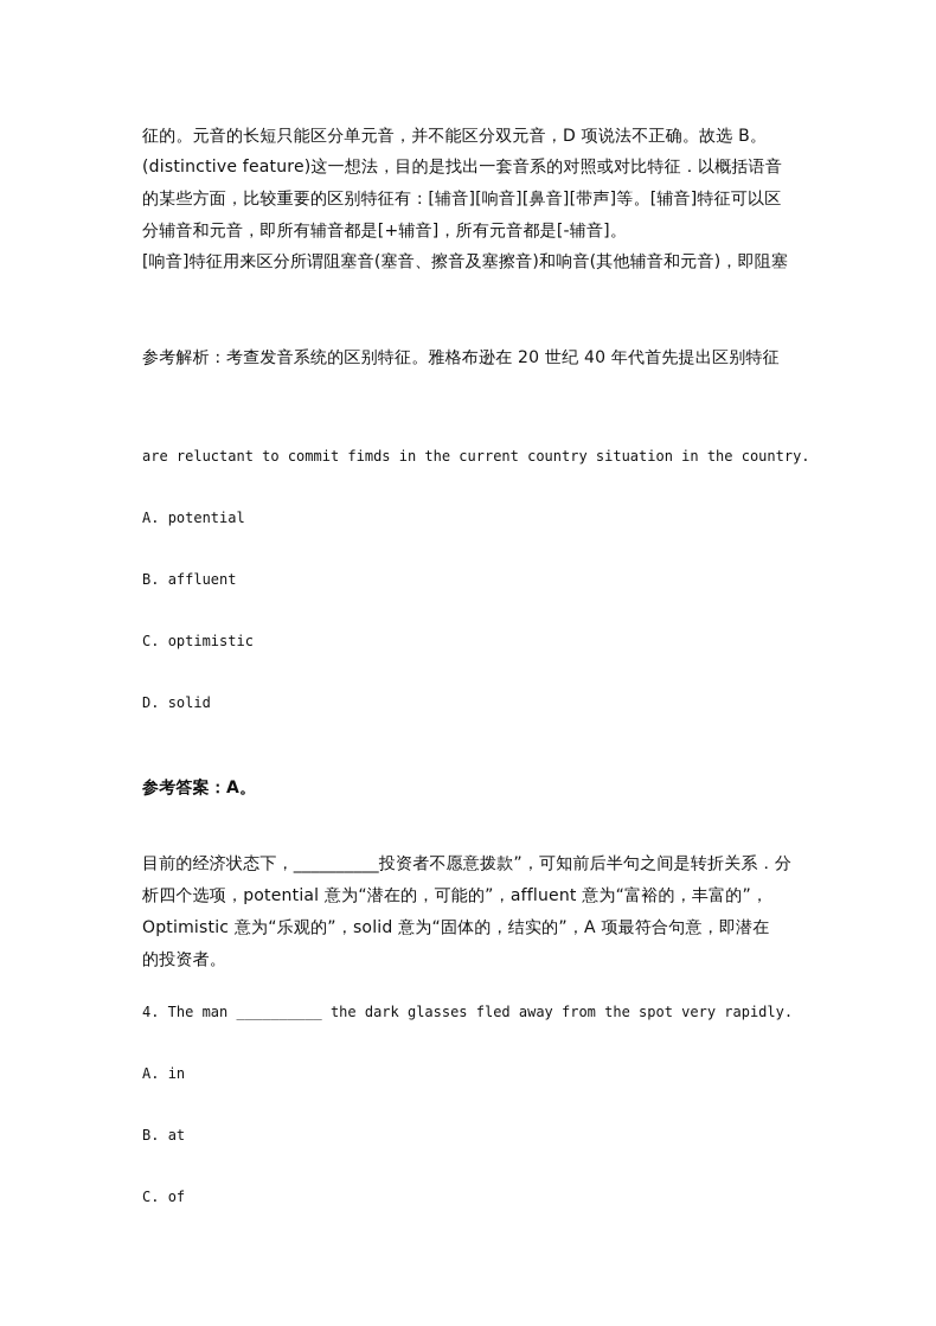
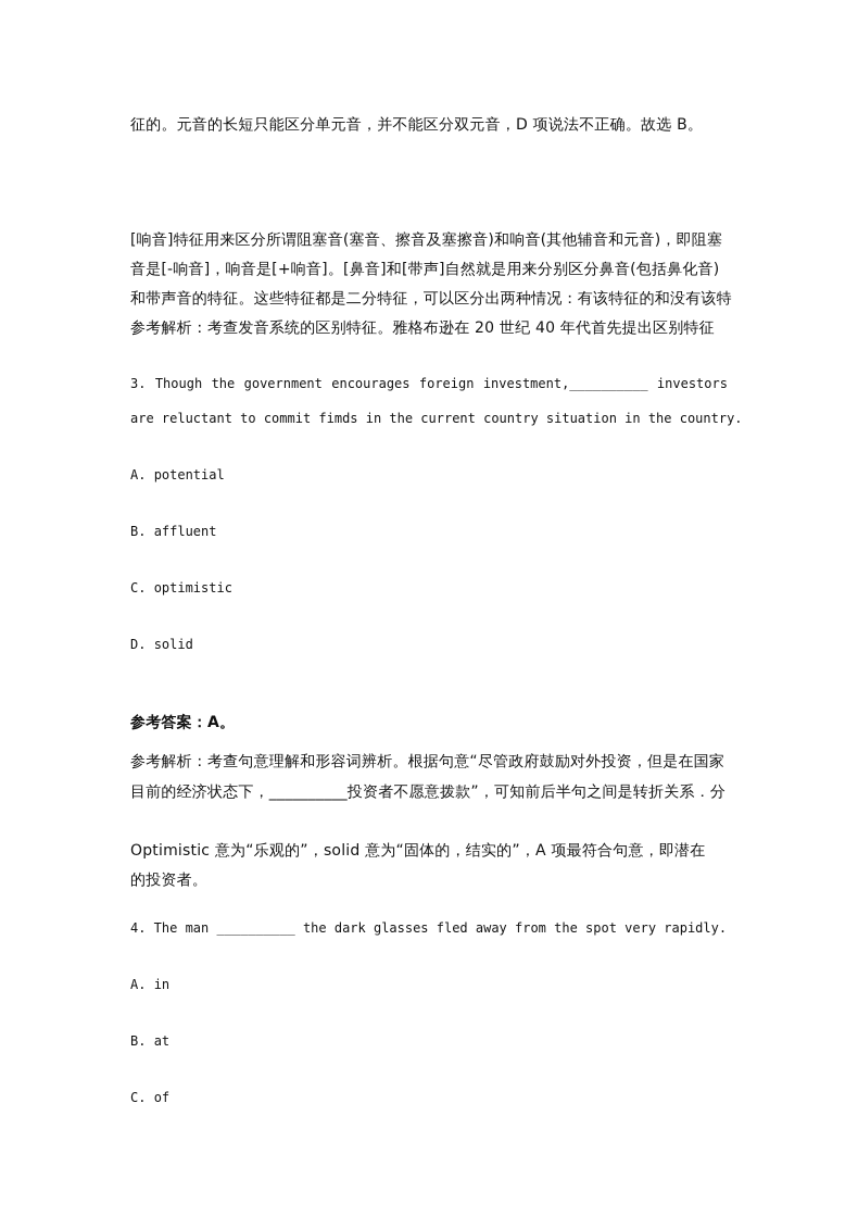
  征的。元音的长短只能区分单元音，并不能区分双元音，D 项说法不正确。故选 B。
- (distinctive feature)这一想法，目的是找出一套音系的对照或对比特征．以概括语音
- 的某些方面，比较重要的区别特征有：[辅音][响音][鼻音][带声]等。[辅音]特征可以区
- 分辅音和元音，即所有辅音都是[+辅音]，所有元音都是[-辅音]。
  [响音]特征用来区分所谓阻塞音(塞音、擦音及塞擦音)和响音(其他辅音和元音)，即阻塞
+ 音是[-响音]，响音是[+响音]。[鼻音]和[带声]自然就是用来分别区分鼻音(包括鼻化音)
+ 和带声音的特征。这些特征都是二分特征，可以区分出两种情况：有该特征的和没有该特
  参考解析：考查发音系统的区别特征。雅格布逊在 20 世纪 40 年代首先提出区别特征
+ 3.
+ Though
+ the
+ government
+ encourages
+ foreign
+ investment,__________
+ investors
  are reluctant to commit fimds in the current country situation in the country.
  A. potential
  B. affluent
  C. optimistic
  D. solid
  参考答案：A。
+ 参考解析：考查句意理解和形容词辨析。根据句意“尽管政府鼓励对外投资，但是在国家
  目前的经济状态下，__________投资者不愿意拨款”，可知前后半句之间是转折关系．分
- 析四个选项，potential 意为“潜在的，可能的”，affluent 意为“富裕的，丰富的”，
  Optimistic 意为“乐观的”，solid 意为“固体的，结实的”，A 项最符合句意，即潜在
  的投资者。
  4. The man __________ the dark glasses fled away from the spot very rapidly.
  A. in
  B. at
  C. of
